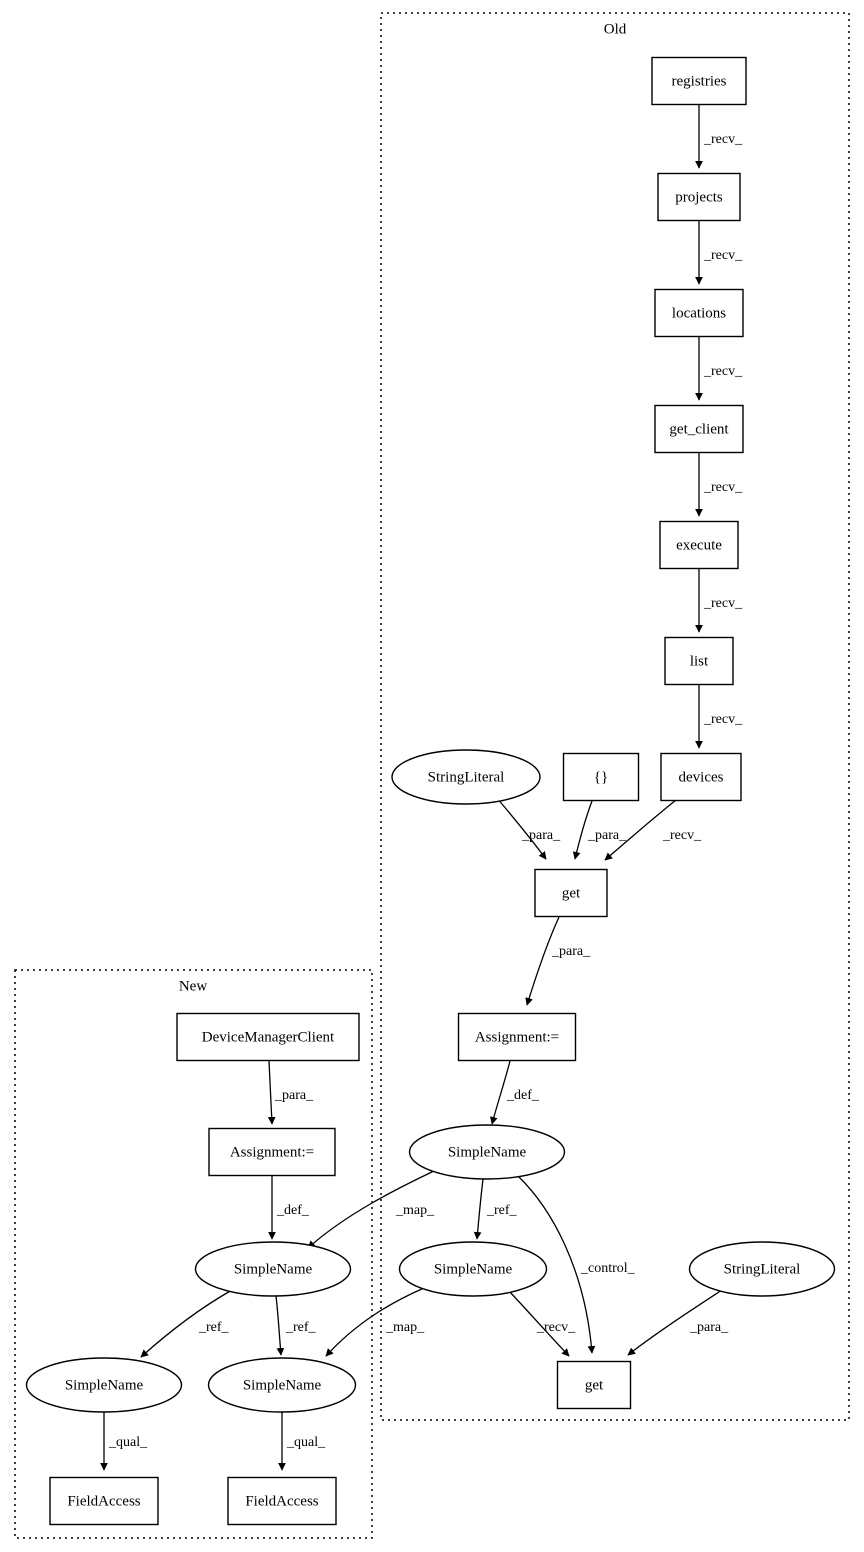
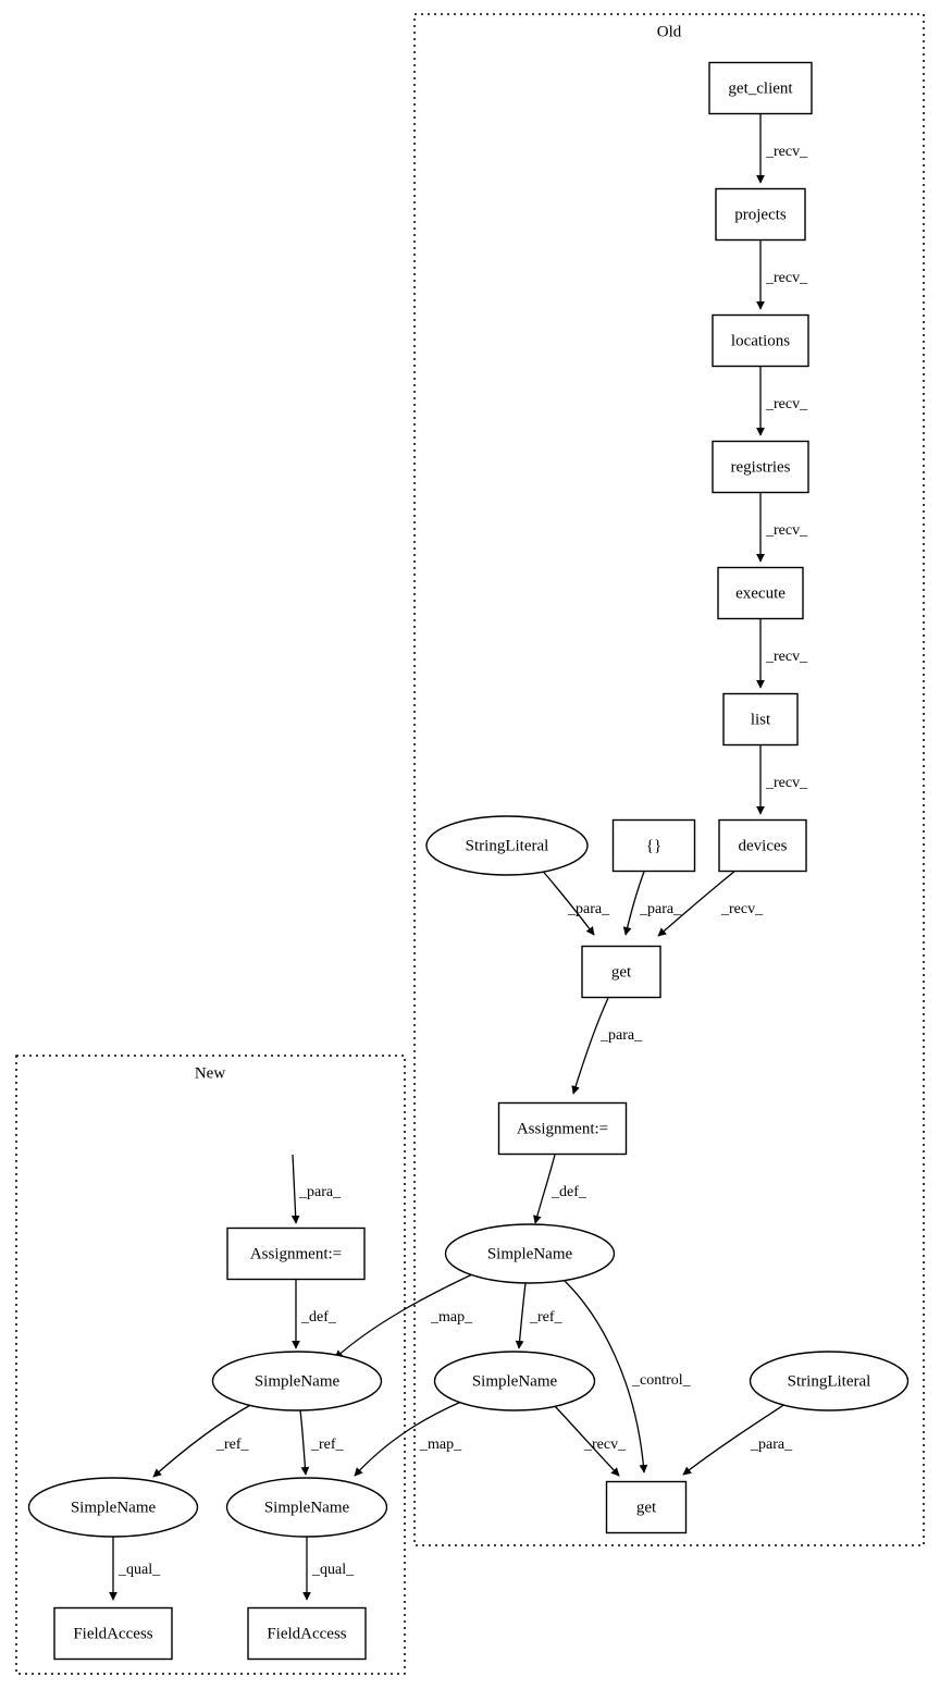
  Old
  New
  _recv_
  _recv_
  _recv_
  _recv_
  _recv_
  _recv_
  _para_
  _para_
  _recv_
  _para_
  _def_
  _map_
  _ref_
  _control_
  _map_
  _recv_
  _para_
  _para_
  _def_
  _ref_
  _ref_
  _qual_
  _qual_
- registries
+ get_client
  projects
  locations
- get_client
+ registries
  execute
  list
  devices
  StringLiteral
  {}
  get
  Assignment:=
  SimpleName
  SimpleName
  StringLiteral
  get
- DeviceManagerClient
  Assignment:=
  SimpleName
  SimpleName
  SimpleName
  FieldAccess
  FieldAccess
